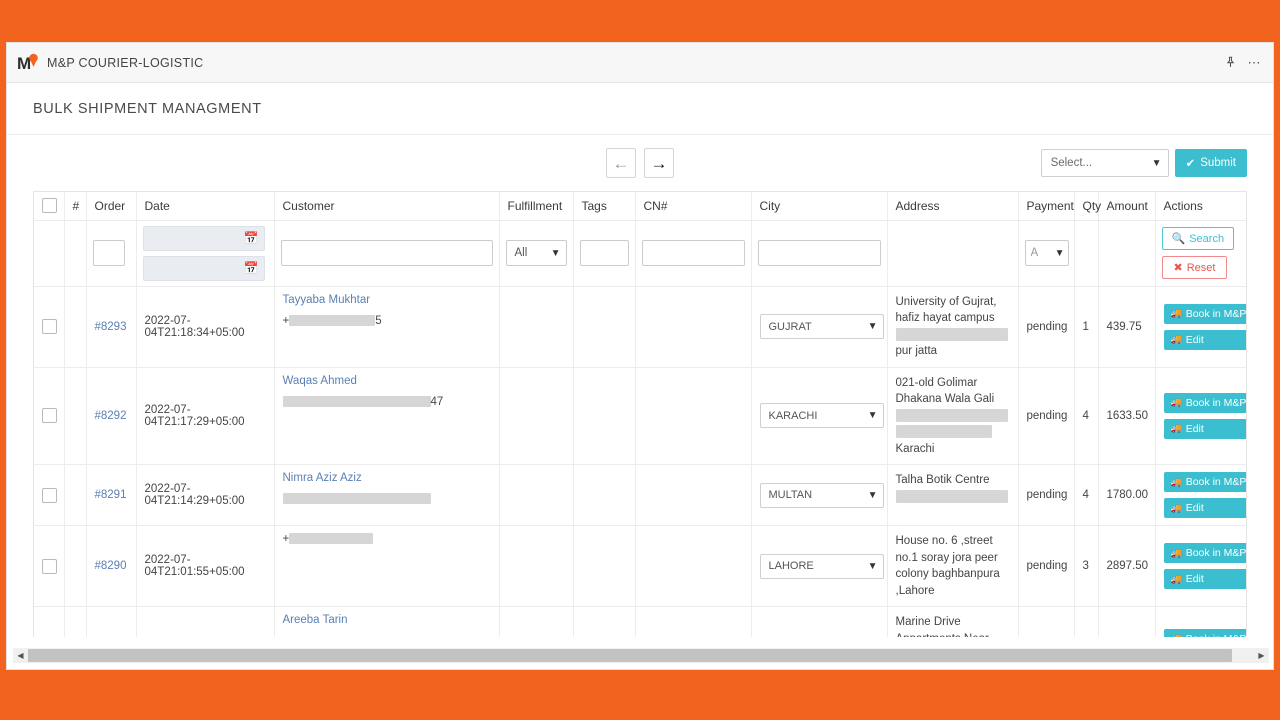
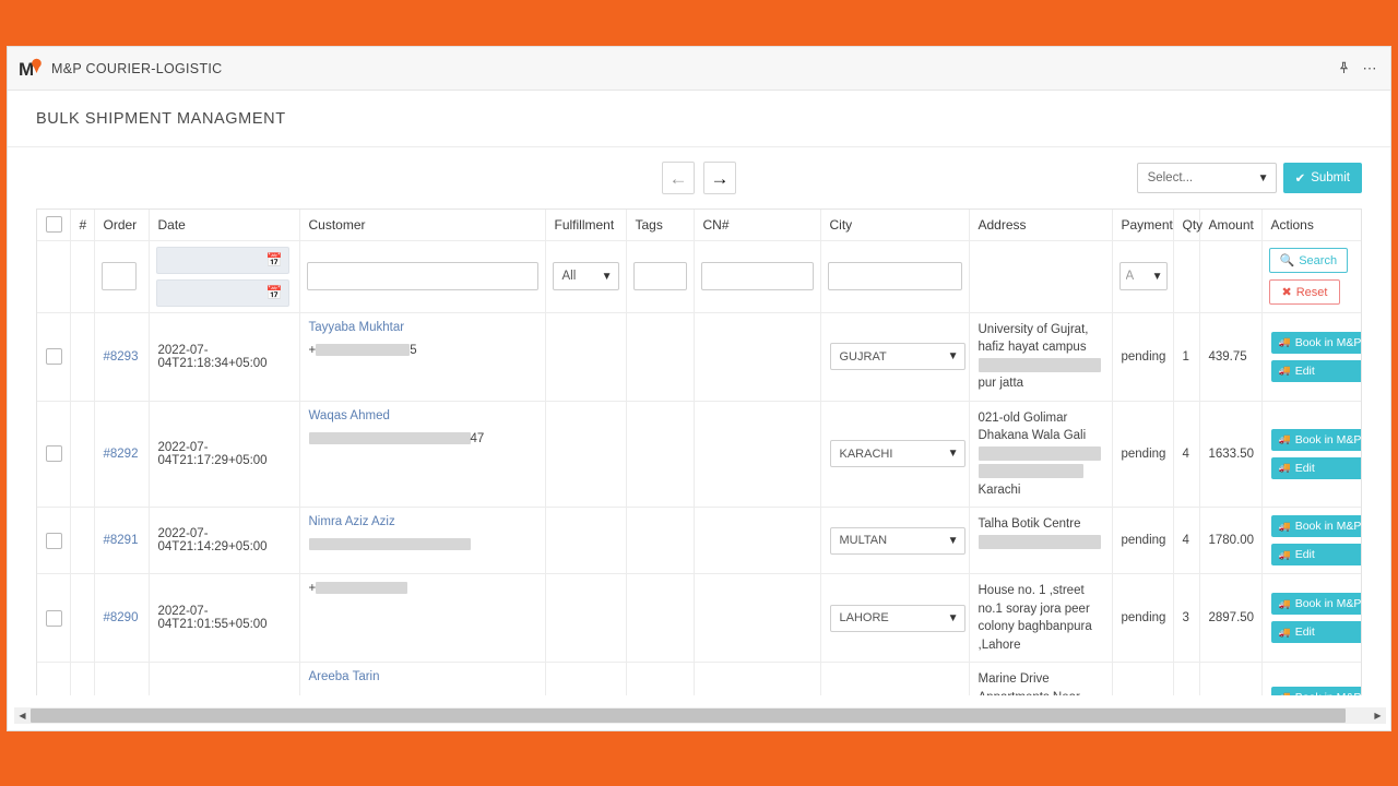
  M
  M&P COURIER-LOGISTIC
  ⋯
  BULK SHIPMENT MANAGMENT
  ←
  →
  Select...
  ▼
  ✔
  Submit
  	#	Order	Date	Customer	Fulfillment	Tags	CN#	City	Address	Payment	Qty	Amount	Actions
  			📅 📅		All ▼					A ▼			🔍 Search ✖ Reset
  		#8293	2022-07-04T21:18:34+05:00	Tayyaba Mukhtar+ 5				GUJRAT ▼	University of Gujrat,hafiz hayat campuspur jatta	pending	1	439.75	🚚 Book in M&P🚚 Edit
  		#8292	2022-07-04T21:17:29+05:00	Waqas Ahmed47				KARACHI ▼	021-old GolimarDhakana Wala GaliKarachi	pending	4	1633.50	🚚 Book in M&P🚚 Edit
  		#8291	2022-07-04T21:14:29+05:00	Nimra Aziz Aziz				MULTAN ▼	Talha Botik Centre	pending	4	1780.00	🚚 Book in M&P🚚 Edit
- 		#8290	2022-07-04T21:01:55+05:00	+				LAHORE ▼	House no. 6 ,streetno.1 soray jora peercolony baghbanpura,Lahore	pending	3	2897.50	🚚 Book in M&P🚚 Edit
+ 		#8290	2022-07-04T21:01:55+05:00	+				LAHORE ▼	House no. 1 ,streetno.1 soray jora peercolony baghbanpura,Lahore	pending	3	2897.50	🚚 Book in M&P🚚 Edit
  ◀
  ▶
